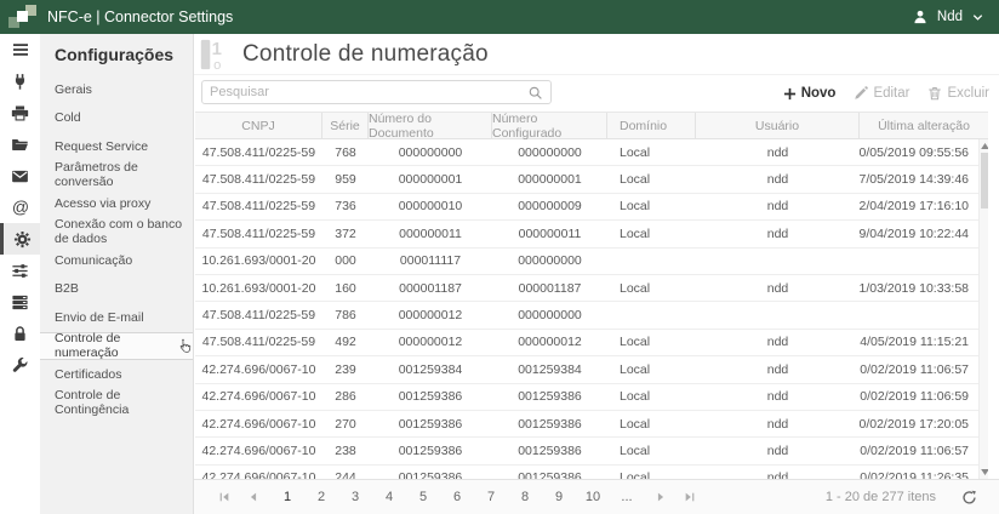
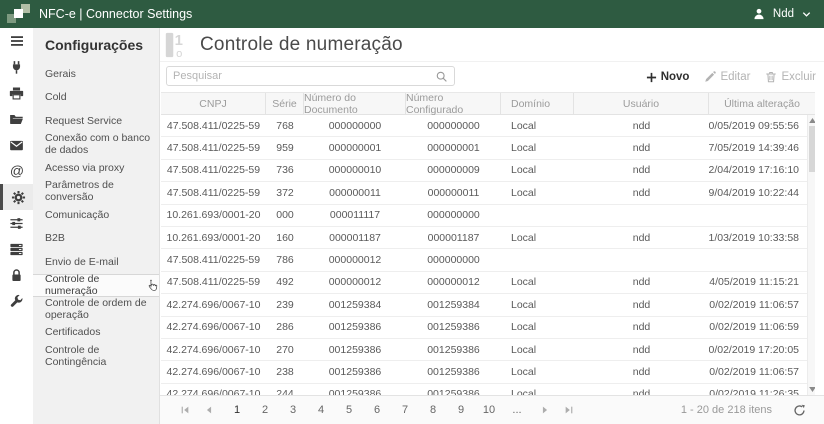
  NFC-e | Connector Settings
  Ndd
  @
  Configurações
  Gerais
  Cold
  Request Service
- Parâmetros de conversão
+ Conexão com o banco de dados
  Acesso via proxy
- Conexão com o banco de dados
+ Parâmetros de conversão
  Comunicação
  B2B
  Envio de E-mail
  Controle de numeração
+ Controle de ordem de operação
  Certificados
  Controle de Contingência
  1
  o
  Controle de numeração
  Pesquisar
  Novo
  Editar
  Excluir
  CNPJ
  Série
  Número do Documento
  Número Configurado
  Domínio
  Usuário
  Última alteração
  47.508.411/0225-59
  768
  000000000
  000000000
  Local
  ndd
  0/05/2019 09:55:56
  47.508.411/0225-59
  959
  000000001
  000000001
  Local
  ndd
  7/05/2019 14:39:46
  47.508.411/0225-59
  736
  000000010
  000000009
  Local
  ndd
  2/04/2019 17:16:10
  47.508.411/0225-59
  372
  000000011
  000000011
  Local
  ndd
  9/04/2019 10:22:44
  10.261.693/0001-20
  000
  000011117
  000000000
  10.261.693/0001-20
  160
  000001187
  000001187
  Local
  ndd
  1/03/2019 10:33:58
  47.508.411/0225-59
  786
  000000012
  000000000
  47.508.411/0225-59
  492
  000000012
  000000012
  Local
  ndd
  4/05/2019 11:15:21
  42.274.696/0067-10
  239
  001259384
  001259384
  Local
  ndd
  0/02/2019 11:06:57
  42.274.696/0067-10
  286
  001259386
  001259386
  Local
  ndd
  0/02/2019 11:06:59
  42.274.696/0067-10
  270
  001259386
  001259386
  Local
  ndd
  0/02/2019 17:20:05
  42.274.696/0067-10
  238
  001259386
  001259386
  Local
  ndd
  0/02/2019 11:06:57
  1
  2
  3
  4
  5
  6
  7
  8
  9
  10
  ...
- 1 - 20 de 277 itens
+ 1 - 20 de 218 itens
